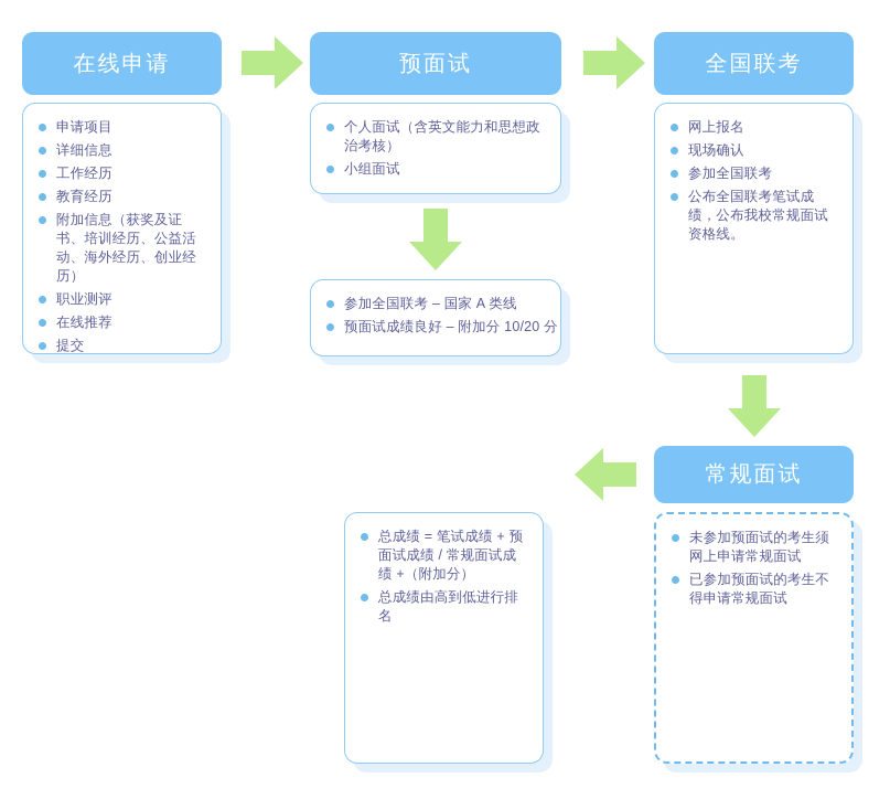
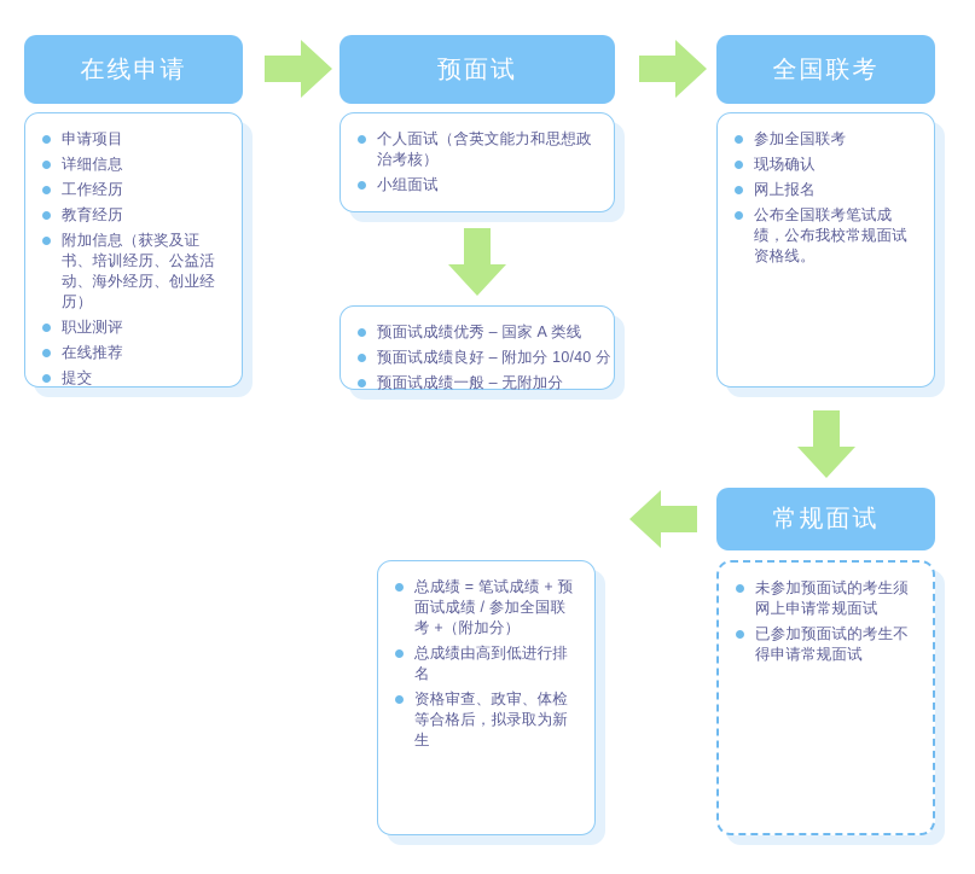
  在线申请
  申请项目
  详细信息
  工作经历
  教育经历
  附加信息（获奖及证书、培训经历、公益活动、海外经历、创业经历）
  职业测评
  在线推荐
  提交
  预面试
  个人面试（含英文能力和思想政治考核）
  小组面试
- 参加全国联考 – 国家 A 类线
+ 预面试成绩优秀 – 国家 A 类线
- 预面试成绩良好 – 附加分 10/20 分
+ 预面试成绩良好 – 附加分 10/40 分
+ 预面试成绩一般 – 无附加分
  全国联考
- 网上报名
+ 参加全国联考
  现场确认
- 参加全国联考
+ 网上报名
  公布全国联考笔试成绩，公布我校常规面试资格线。
  常规面试
  未参加预面试的考生须网上申请常规面试
  已参加预面试的考生不得申请常规面试
- 总成绩 = 笔试成绩 + 预面试成绩 / 常规面试成绩 +（附加分）
+ 总成绩 = 笔试成绩 + 预面试成绩 / 参加全国联考 +（附加分）
  总成绩由高到低进行排名
+ 资格审查、政审、体检等合格后，拟录取为新生
